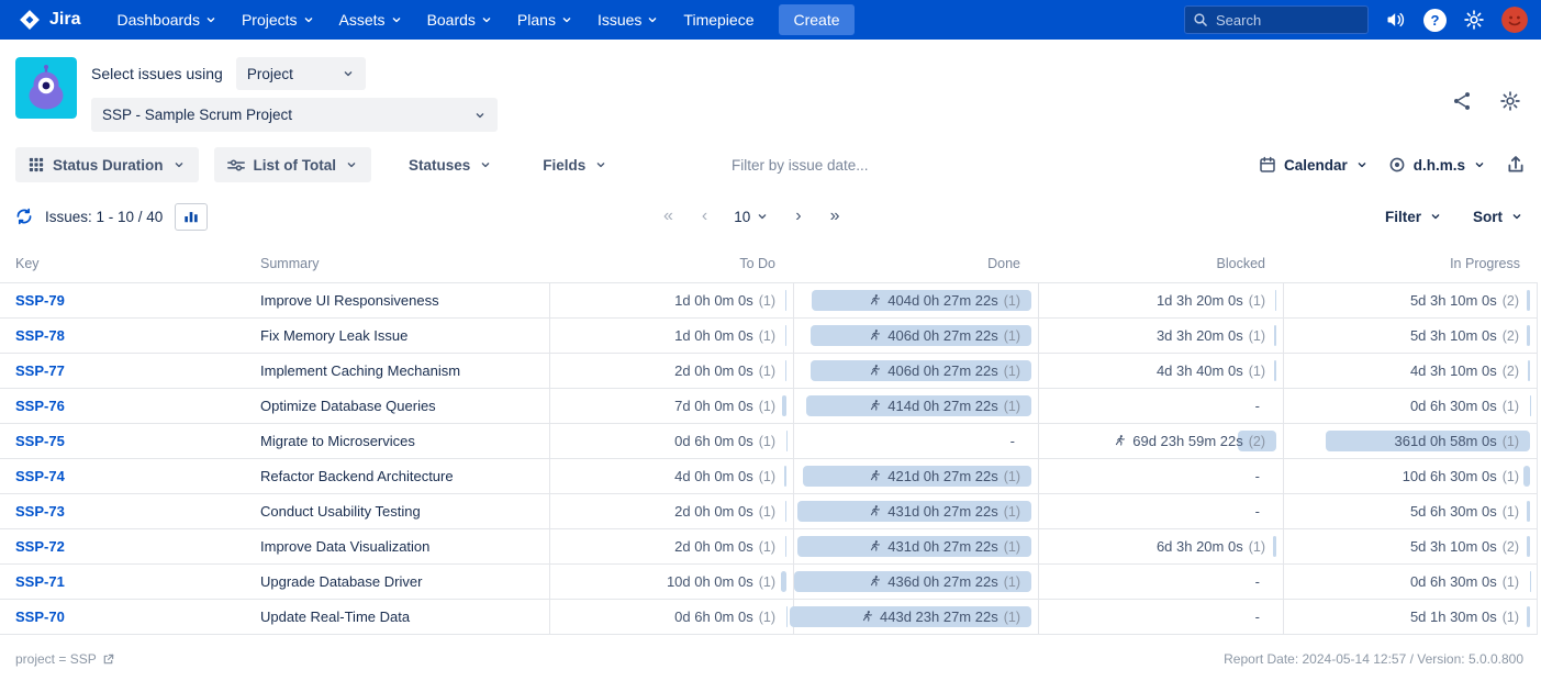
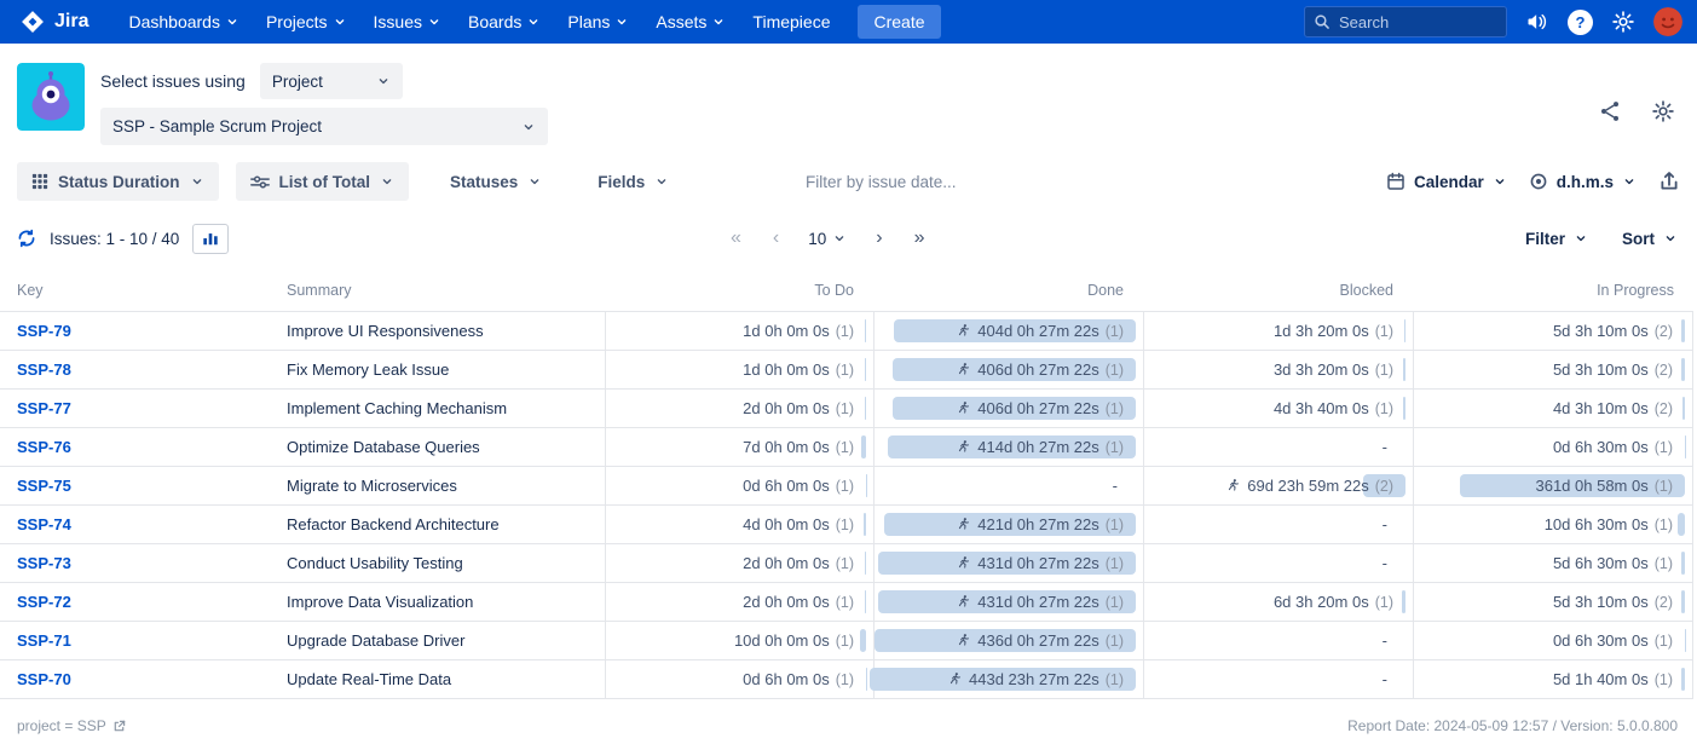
  Jira
  Dashboards
  Projects
- Assets
+ Issues
  Boards
  Plans
- Issues
+ Assets
  Timepiece
  Create
  Search
  ?
  Select issues using
  Project
  SSP - Sample Scrum Project
  Status Duration
  List of Total
  Statuses
  Fields
  Filter by issue date...
  Calendar
  d.h.m.s
  Issues: 1 - 10 / 40
  «
  ‹
  10
  ›
  »
  Filter
  Sort
  Key
  Summary
  To Do
  Done
  Blocked
  In Progress
  SSP-79
  Improve UI Responsiveness
  1d 0h 0m 0s
  (1)
  404d 0h 27m 22s
  (1)
  1d 3h 20m 0s
  (1)
  5d 3h 10m 0s
  (2)
  SSP-78
  Fix Memory Leak Issue
  1d 0h 0m 0s
  (1)
  406d 0h 27m 22s
  (1)
  3d 3h 20m 0s
  (1)
  5d 3h 10m 0s
  (2)
  SSP-77
  Implement Caching Mechanism
  2d 0h 0m 0s
  (1)
  406d 0h 27m 22s
  (1)
  4d 3h 40m 0s
  (1)
  4d 3h 10m 0s
  (2)
  SSP-76
  Optimize Database Queries
  7d 0h 0m 0s
  (1)
  414d 0h 27m 22s
  (1)
  -
  0d 6h 30m 0s
  (1)
  SSP-75
  Migrate to Microservices
  0d 6h 0m 0s
  (1)
  -
  69d 23h 59m 22s
  (2)
  361d 0h 58m 0s
  (1)
  SSP-74
  Refactor Backend Architecture
  4d 0h 0m 0s
  (1)
  421d 0h 27m 22s
  (1)
  -
  10d 6h 30m 0s
  (1)
  SSP-73
  Conduct Usability Testing
  2d 0h 0m 0s
  (1)
  431d 0h 27m 22s
  (1)
  -
  5d 6h 30m 0s
  (1)
  SSP-72
  Improve Data Visualization
  2d 0h 0m 0s
  (1)
  431d 0h 27m 22s
  (1)
  6d 3h 20m 0s
  (1)
  5d 3h 10m 0s
  (2)
  SSP-71
  Upgrade Database Driver
  10d 0h 0m 0s
  (1)
  436d 0h 27m 22s
  (1)
  -
  0d 6h 30m 0s
  (1)
  SSP-70
  Update Real-Time Data
  0d 6h 0m 0s
  (1)
  443d 23h 27m 22s
  (1)
  -
- 5d 1h 30m 0s
+ 5d 1h 40m 0s
  (1)
  project = SSP
- Report Date: 2024-05-14 12:57 / Version: 5.0.0.800
+ Report Date: 2024-05-09 12:57 / Version: 5.0.0.800
